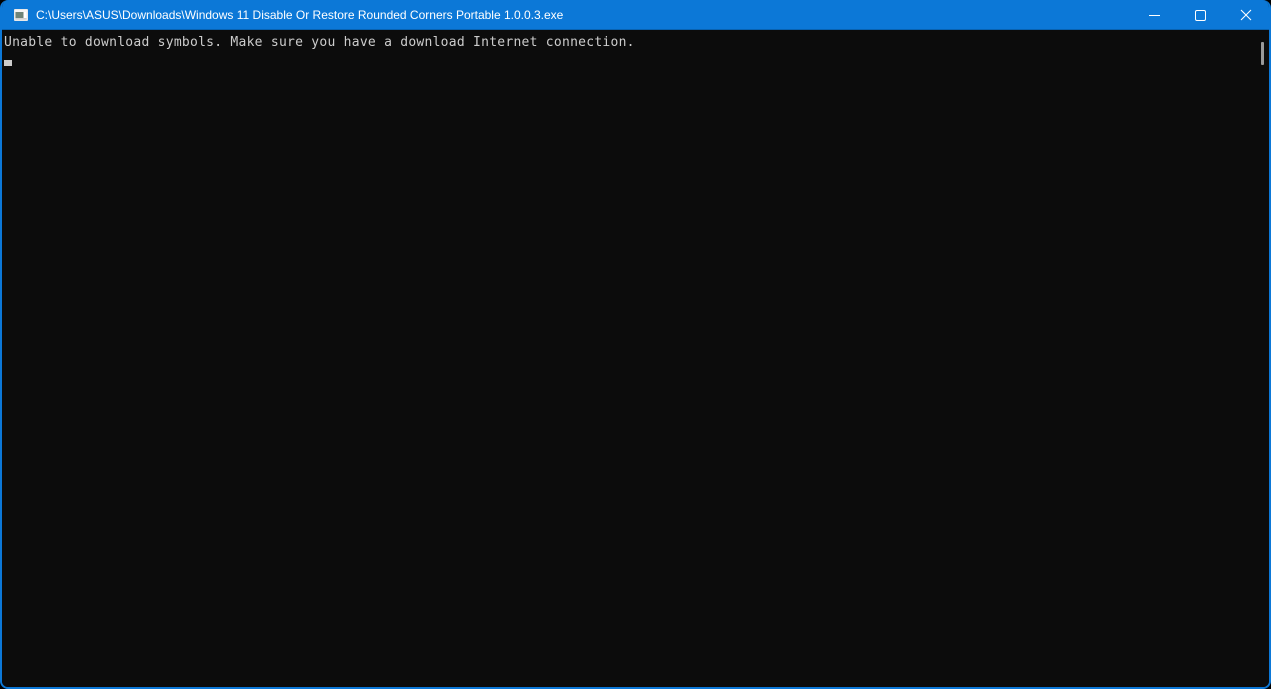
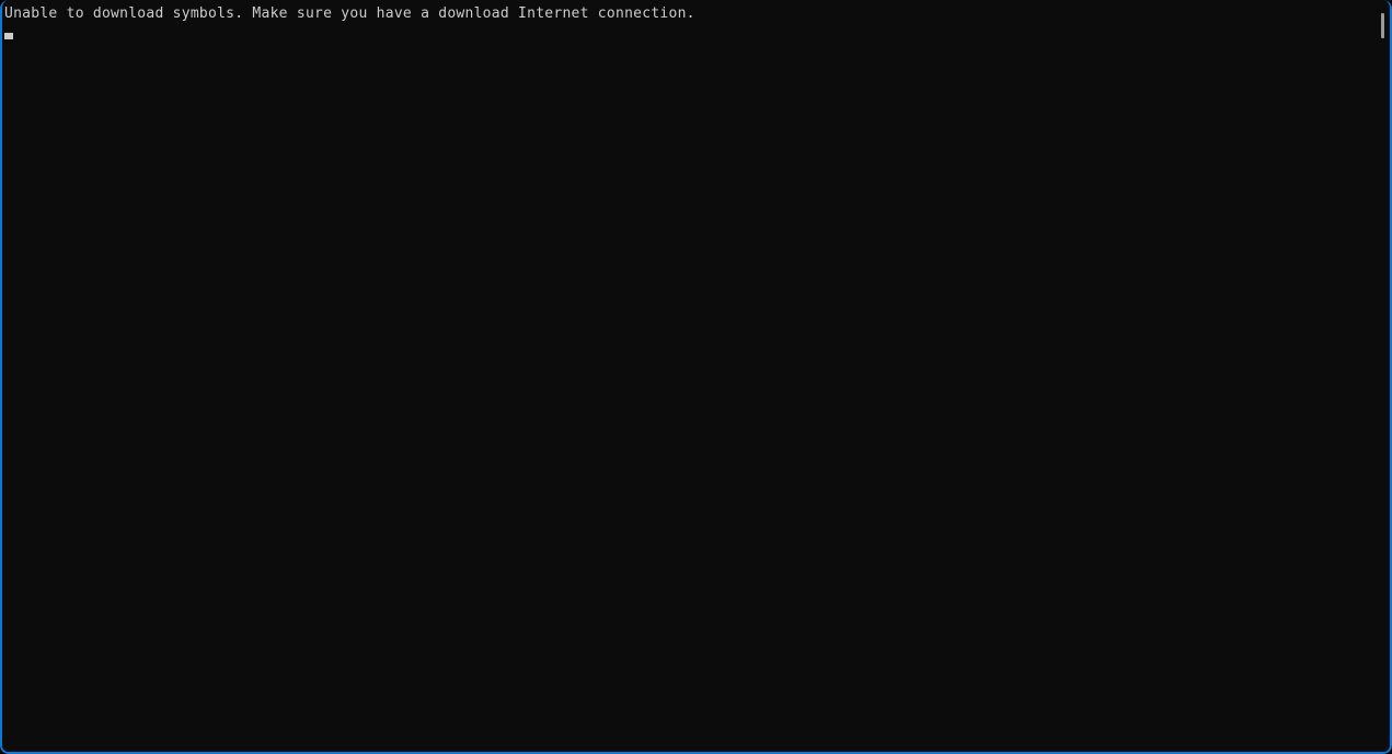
- C:\Users\ASUS\Downloads\Windows 11 Disable Or Restore Rounded Corners Portable 1.0.0.3.exe
  Unable to download symbols. Make sure you have a download Internet connection.
